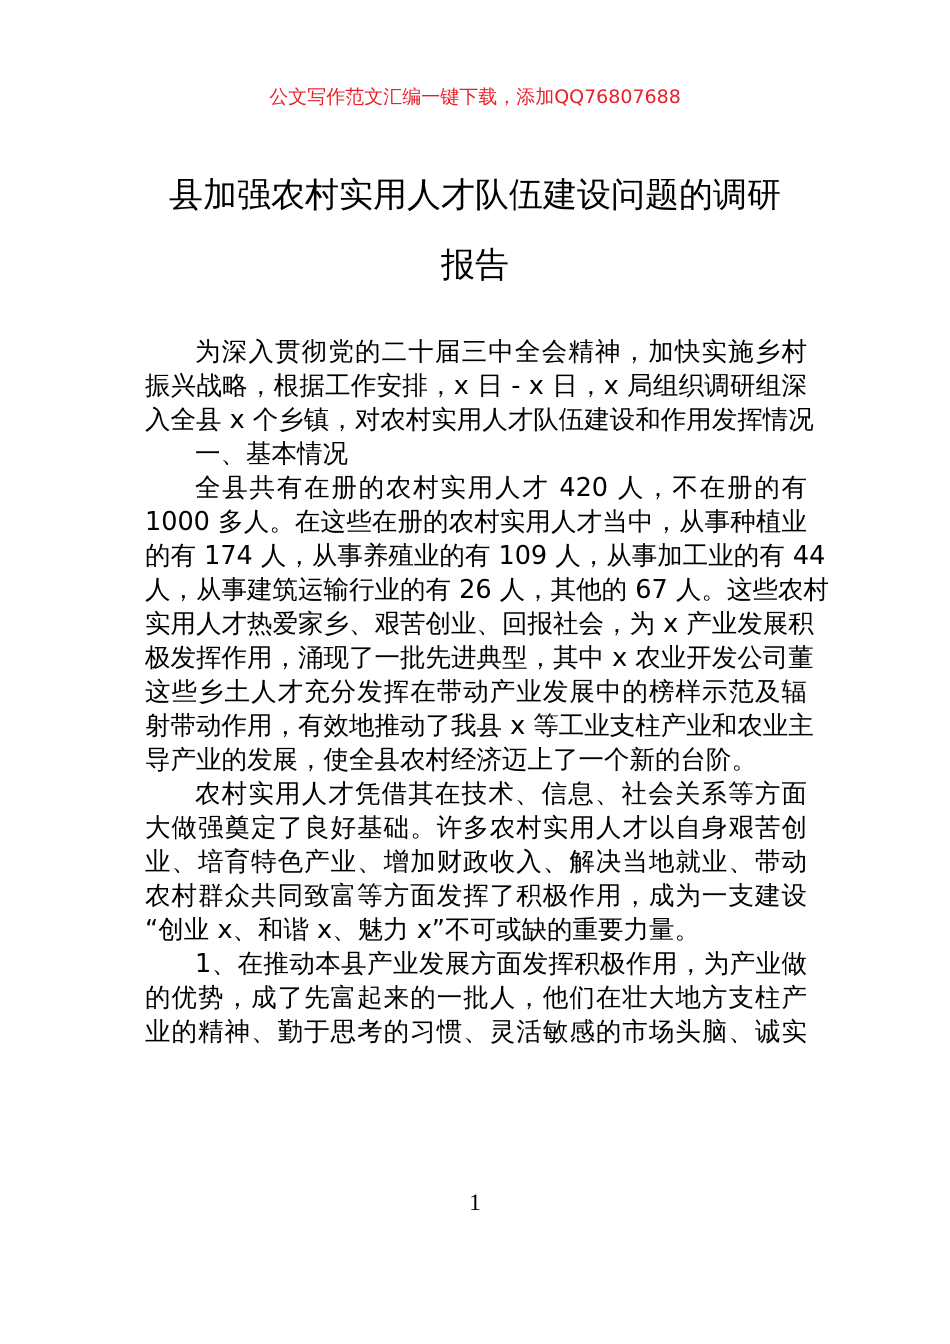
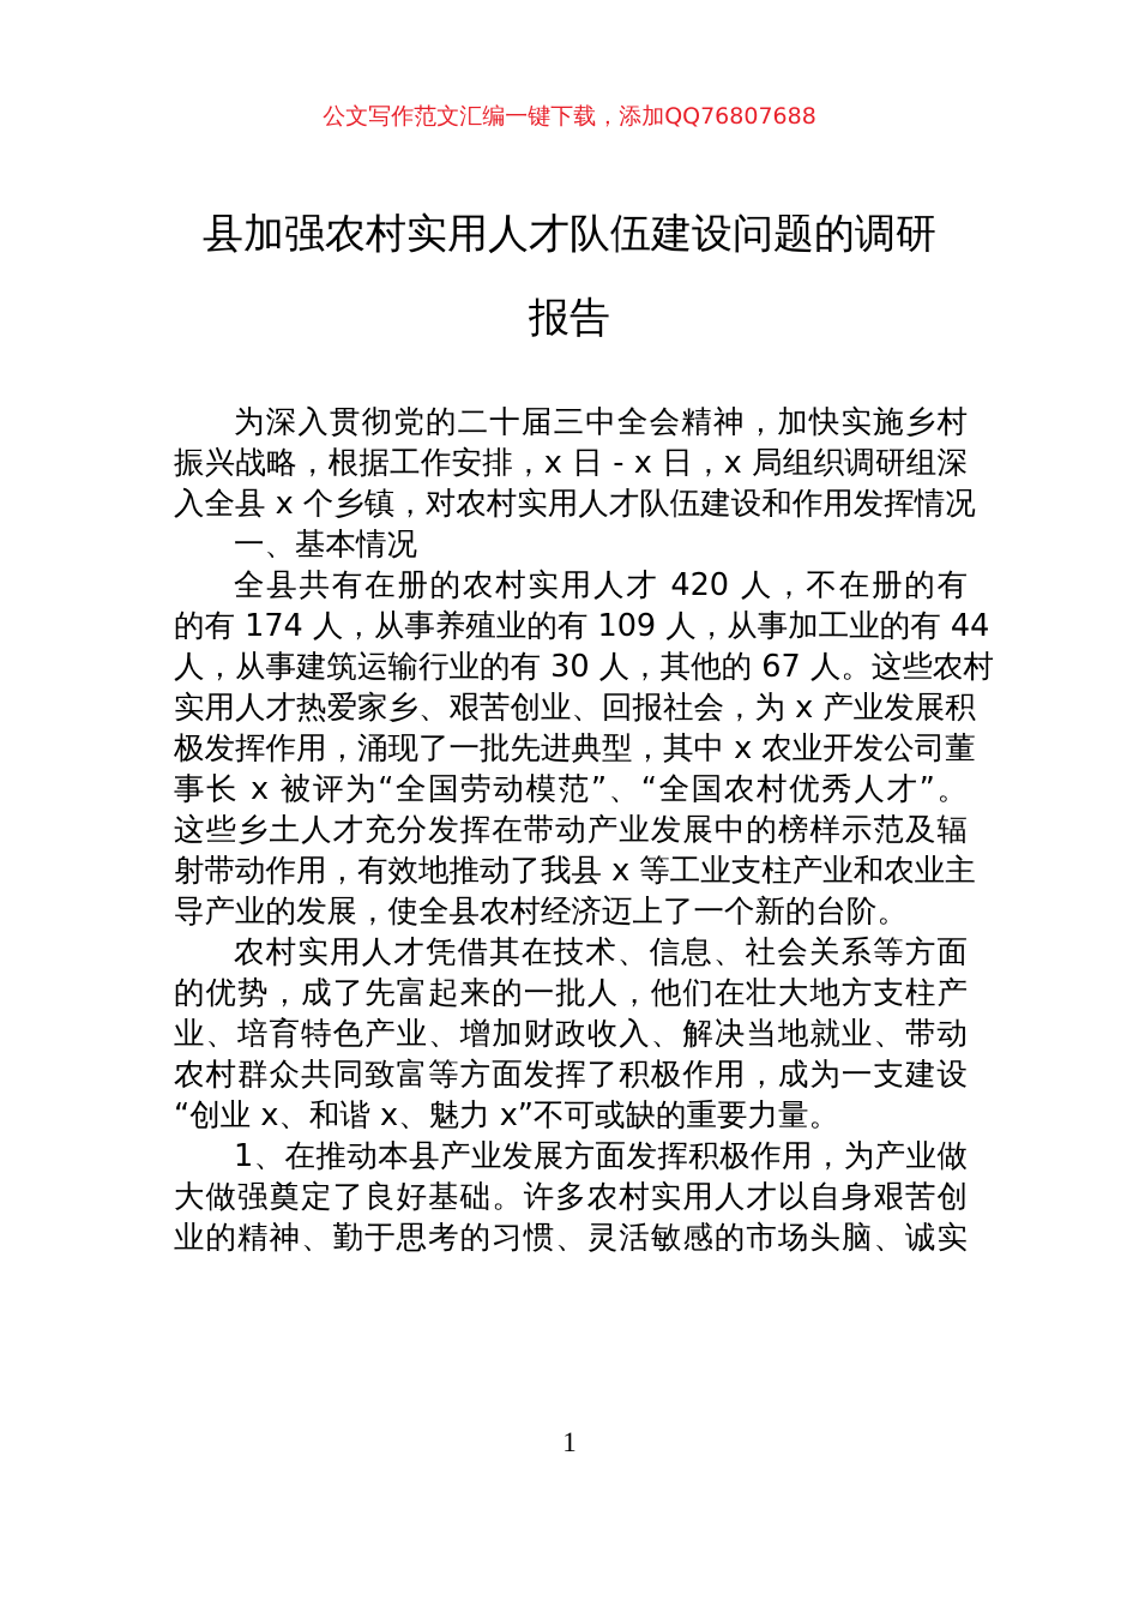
  公文写作范文汇编一键下载，添加QQ76807688
  县加强农村实用人才队伍建设问题的调研
  报告
  为深入贯彻党的二十届三中全会精神，加快实施乡村
  振兴战略，根据工作安排，x 日 - x 日，x 局组织调研组深
  入全县 x 个乡镇，对农村实用人才队伍建设和作用发挥情况
  一、基本情况
  全县共有在册的农村实用人才 420 人，不在册的有
- 1000 多人。在这些在册的农村实用人才当中，从事种植业
  的有 174 人，从事养殖业的有 109 人，从事加工业的有 44
- 人，从事建筑运输行业的有 26 人，其他的 67 人。这些农村
+ 人，从事建筑运输行业的有 30 人，其他的 67 人。这些农村
  实用人才热爱家乡、艰苦创业、回报社会，为 x 产业发展积
  极发挥作用，涌现了一批先进典型，其中 x 农业开发公司董
+ 事长 x 被评为“全国劳动模范”、“全国农村优秀人才”。
  这些乡土人才充分发挥在带动产业发展中的榜样示范及辐
  射带动作用，有效地推动了我县 x 等工业支柱产业和农业主
  导产业的发展，使全县农村经济迈上了一个新的台阶。
  农村实用人才凭借其在技术、信息、社会关系等方面
- 大做强奠定了良好基础。许多农村实用人才以自身艰苦创
+ 的优势，成了先富起来的一批人，他们在壮大地方支柱产
  业、培育特色产业、增加财政收入、解决当地就业、带动
  农村群众共同致富等方面发挥了积极作用，成为一支建设
  “创业 x、和谐 x、魅力 x”不可或缺的重要力量。
  1、在推动本县产业发展方面发挥积极作用，为产业做
- 的优势，成了先富起来的一批人，他们在壮大地方支柱产
+ 大做强奠定了良好基础。许多农村实用人才以自身艰苦创
  业的精神、勤于思考的习惯、灵活敏感的市场头脑、诚实
  1
